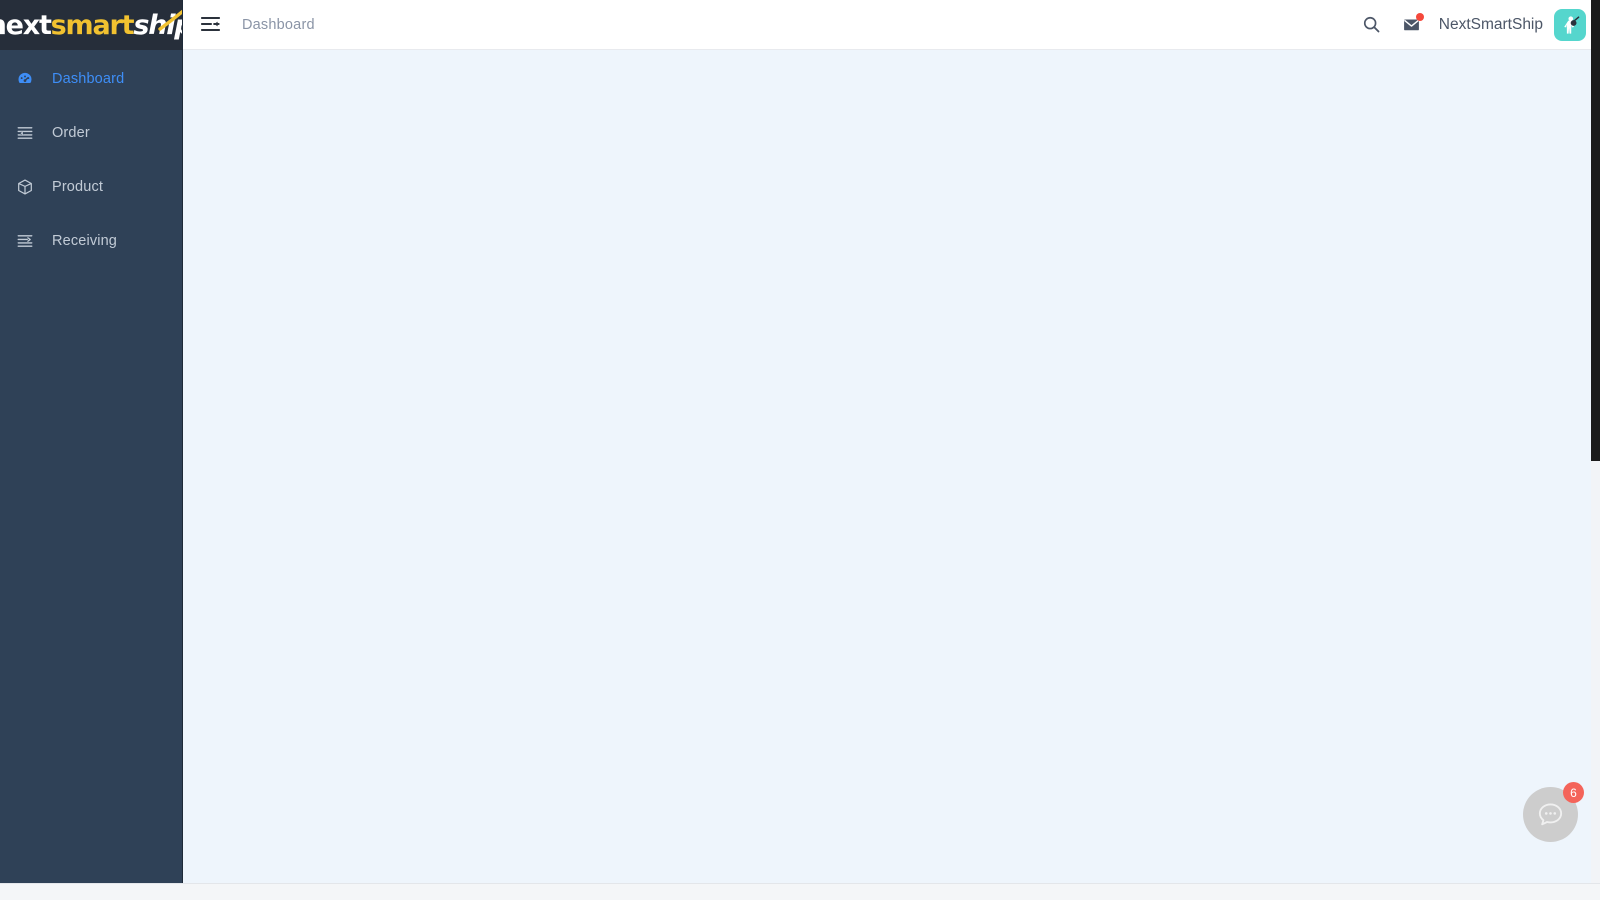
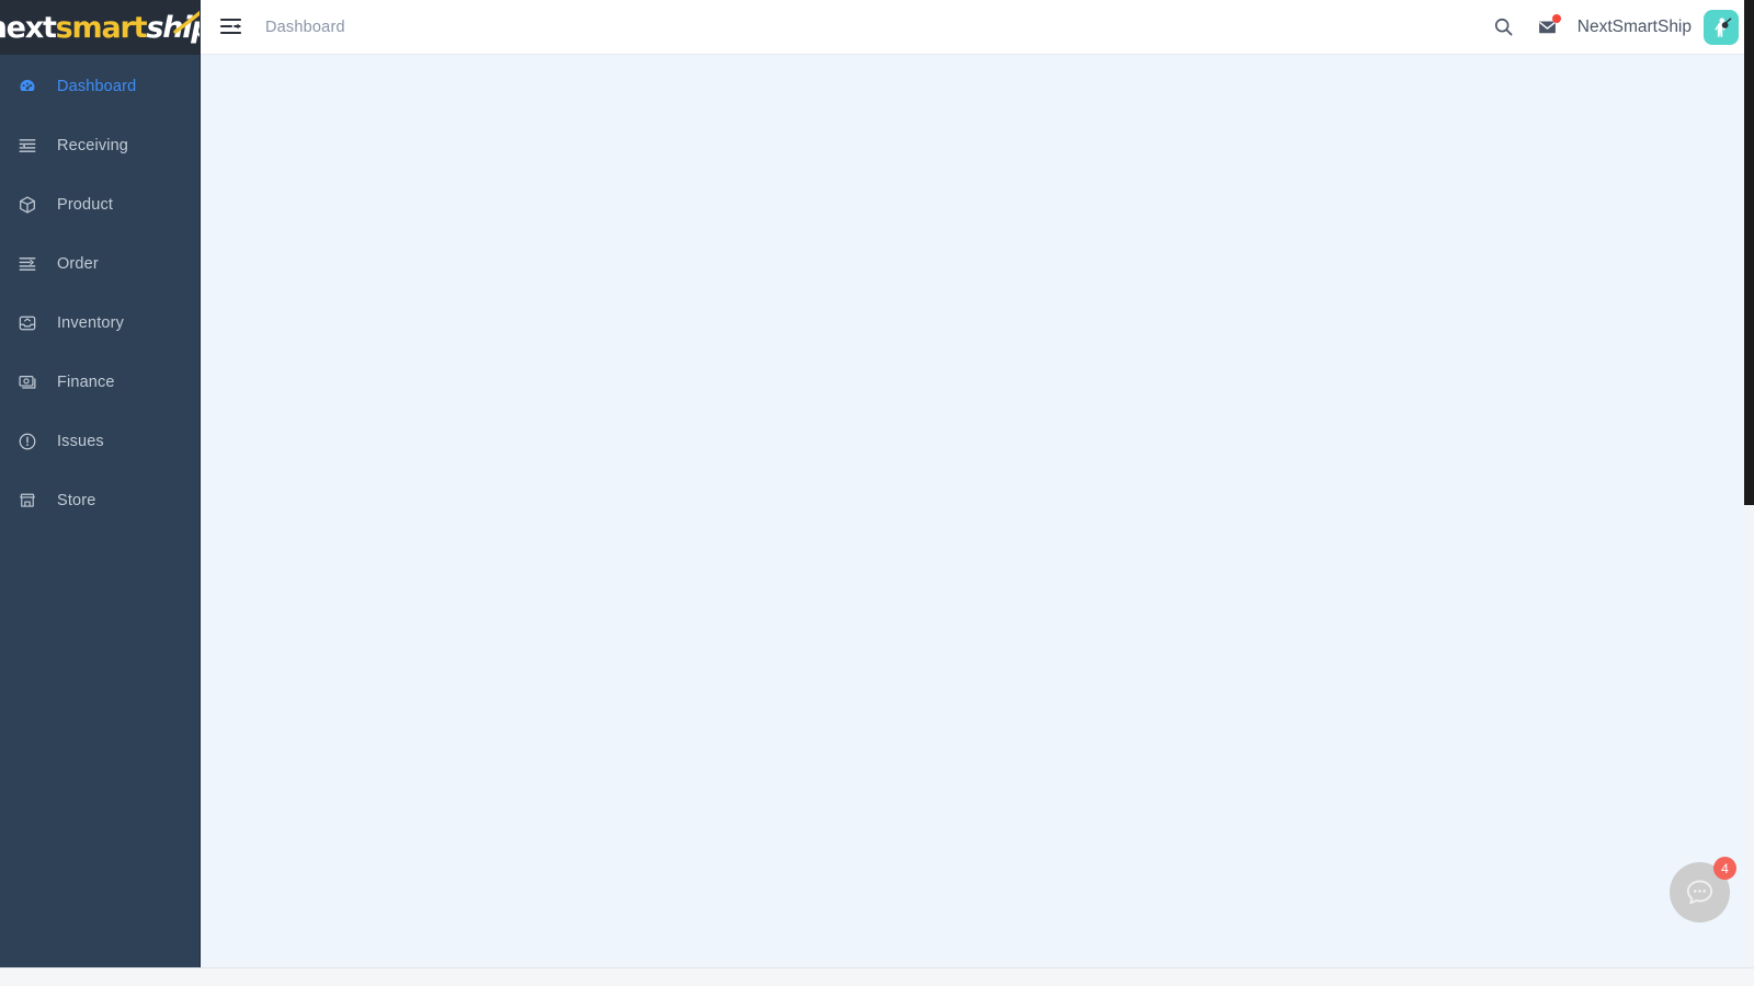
  extsmartshi
  Dashboard
- Order
+ Receiving
  Product
- Receiving
+ Order
+ Inventory
+ Finance
+ Issues
+ Store
  Dashboard
  NextSmartShip
- 6
+ 4
